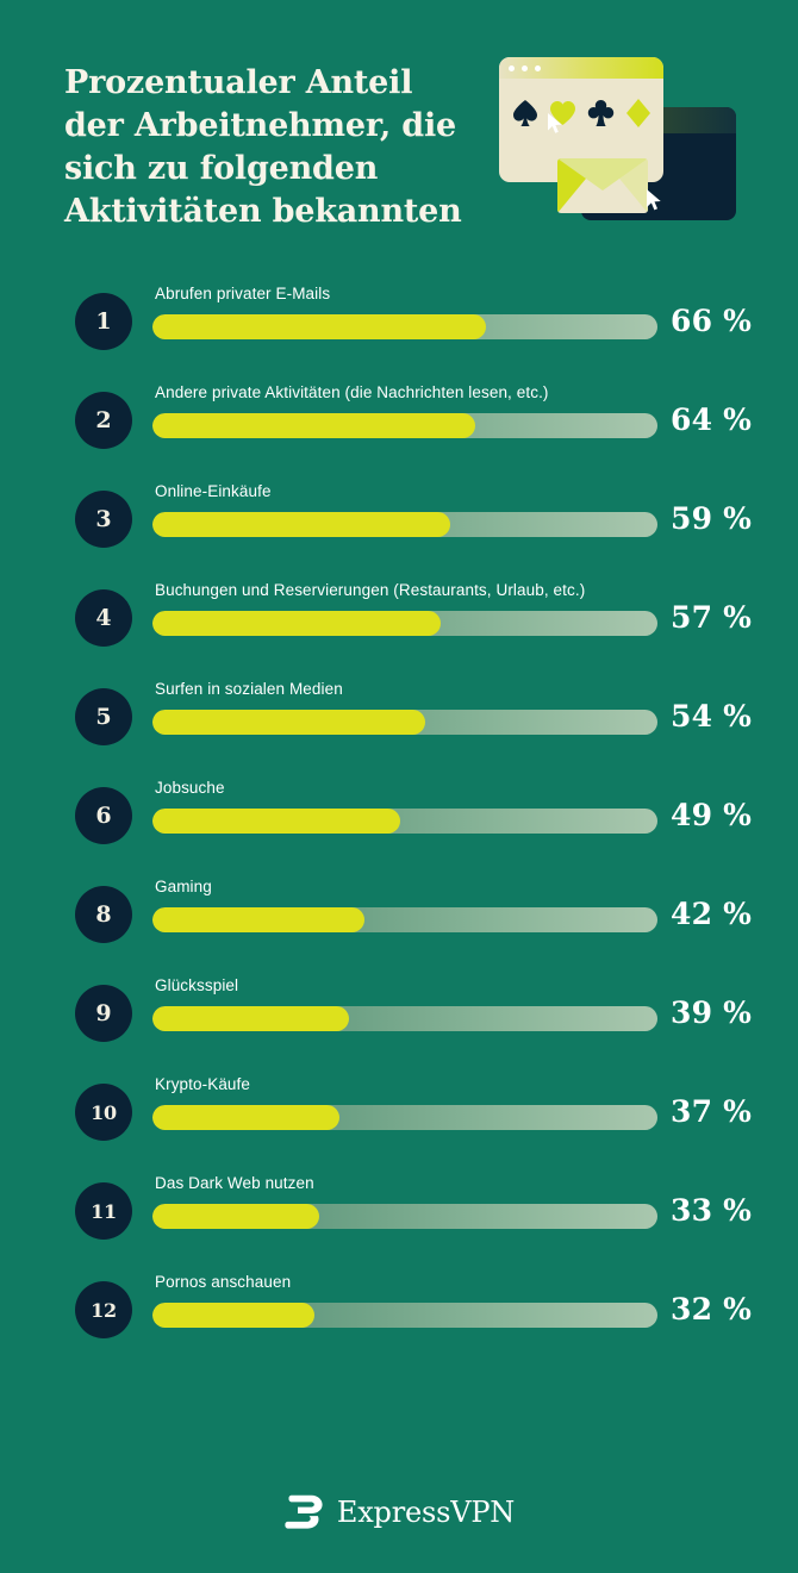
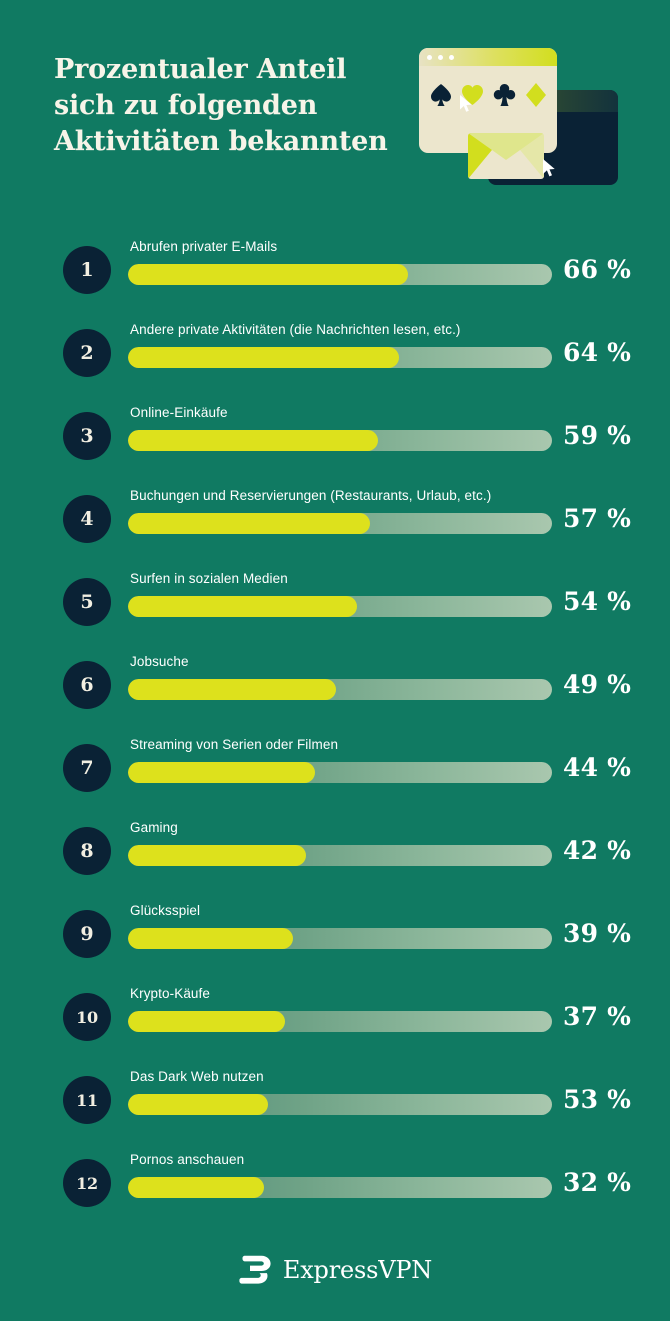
  Prozentualer Anteil
- der Arbeitnehmer, die
  sich zu folgenden
  Aktivitäten bekannten
  1
  Abrufen privater E-Mails
  66 %
  2
  Andere private Aktivitäten (die Nachrichten lesen, etc.)
  64 %
  3
  Online-Einkäufe
  59 %
  4
  Buchungen und Reservierungen (Restaurants, Urlaub, etc.)
  57 %
  5
  Surfen in sozialen Medien
  54 %
  6
  Jobsuche
  49 %
+ 7
+ Streaming von Serien oder Filmen
+ 44 %
  8
  Gaming
  42 %
  9
  Glücksspiel
  39 %
  10
  Krypto-Käufe
  37 %
  11
  Das Dark Web nutzen
- 33 %
+ 53 %
  12
  Pornos anschauen
  32 %
  ExpressVPN
